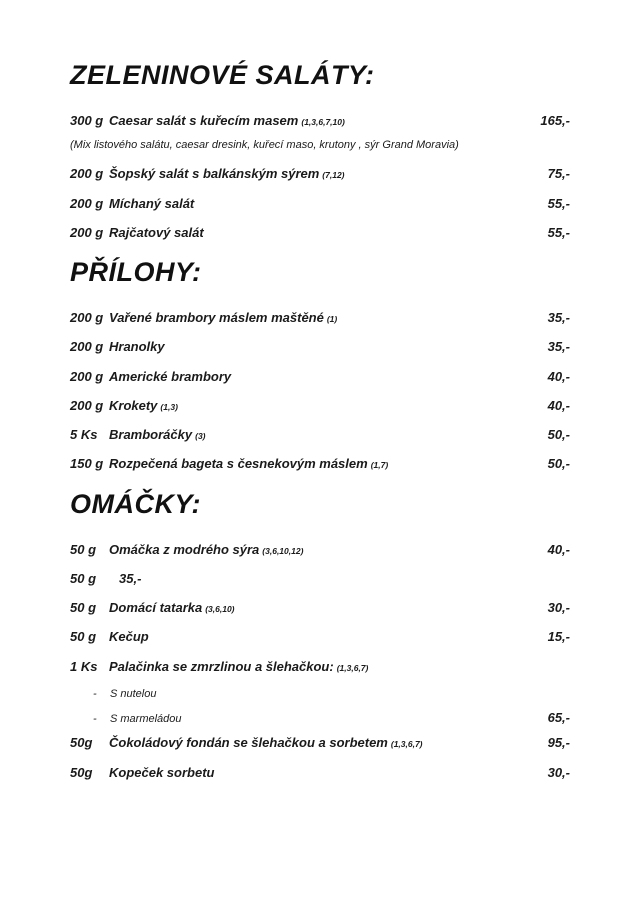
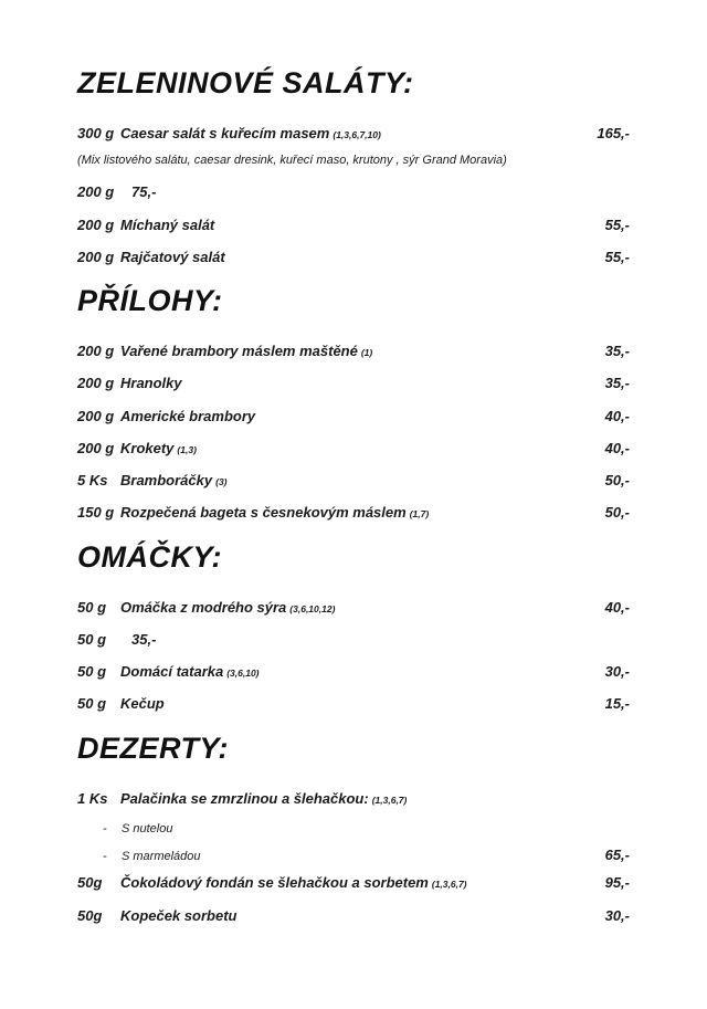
  ZELENINOVÉ SALÁTY:
  300 g
  Caesar salát s kuřecím masem (1,3,6,7,10)
  165,-
  (Mix listového salátu, caesar dresink, kuřecí maso, krutony , sýr Grand Moravia)
  200 g
- Šopský salát s balkánským sýrem (7,12)
  75,-
  200 g
  Míchaný salát
  55,-
  200 g
  Rajčatový salát
  55,-
  PŘÍLOHY:
  200 g
  Vařené brambory máslem maštěné (1)
  35,-
  200 g
  Hranolky
  35,-
  200 g
  Americké brambory
  40,-
  200 g
  Krokety (1,3)
  40,-
  5 Ks
  Bramboráčky (3)
  50,-
  150 g
  Rozpečená bageta s česnekovým máslem (1,7)
  50,-
  OMÁČKY:
  50 g
  Omáčka z modrého sýra (3,6,10,12)
  40,-
  50 g
  35,-
  50 g
  Domácí tatarka (3,6,10)
  30,-
  50 g
  Kečup
  15,-
+ DEZERTY:
  1 Ks
  Palačinka se zmrzlinou a šlehačkou: (1,3,6,7)
  -
  S nutelou
  -
  S marmeládou
  65,-
  50g
  Čokoládový fondán se šlehačkou a sorbetem (1,3,6,7)
  95,-
  50g
  Kopeček sorbetu
  30,-
